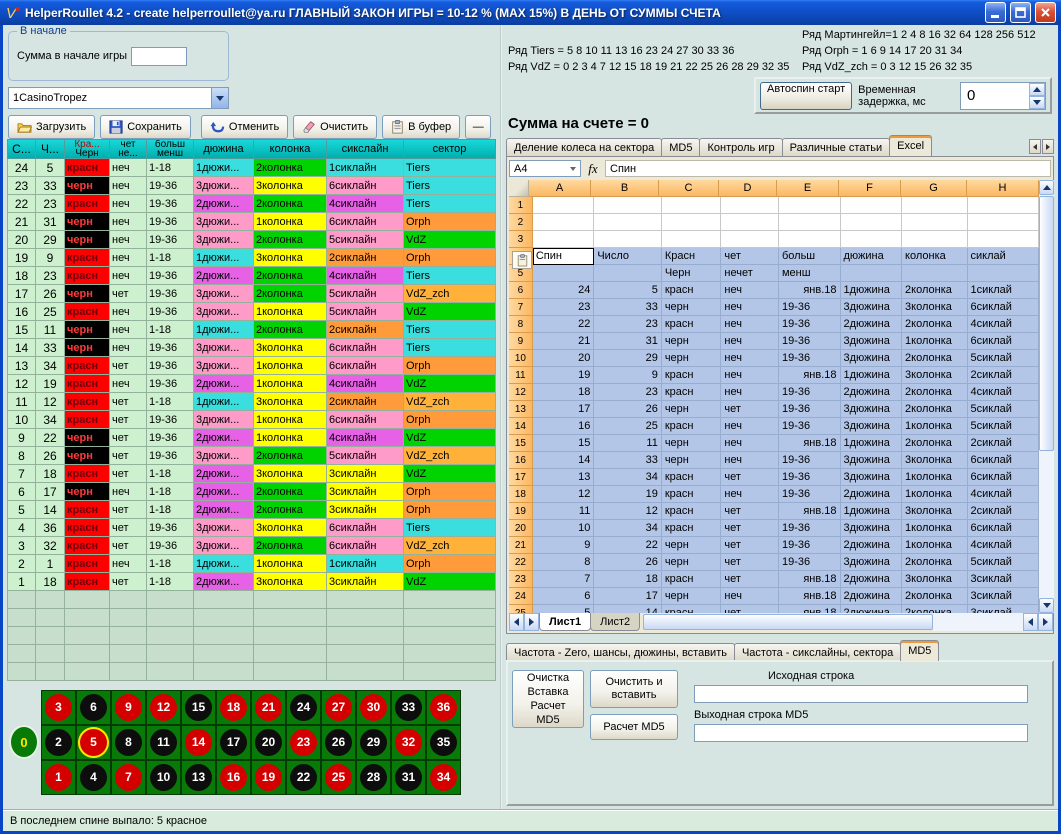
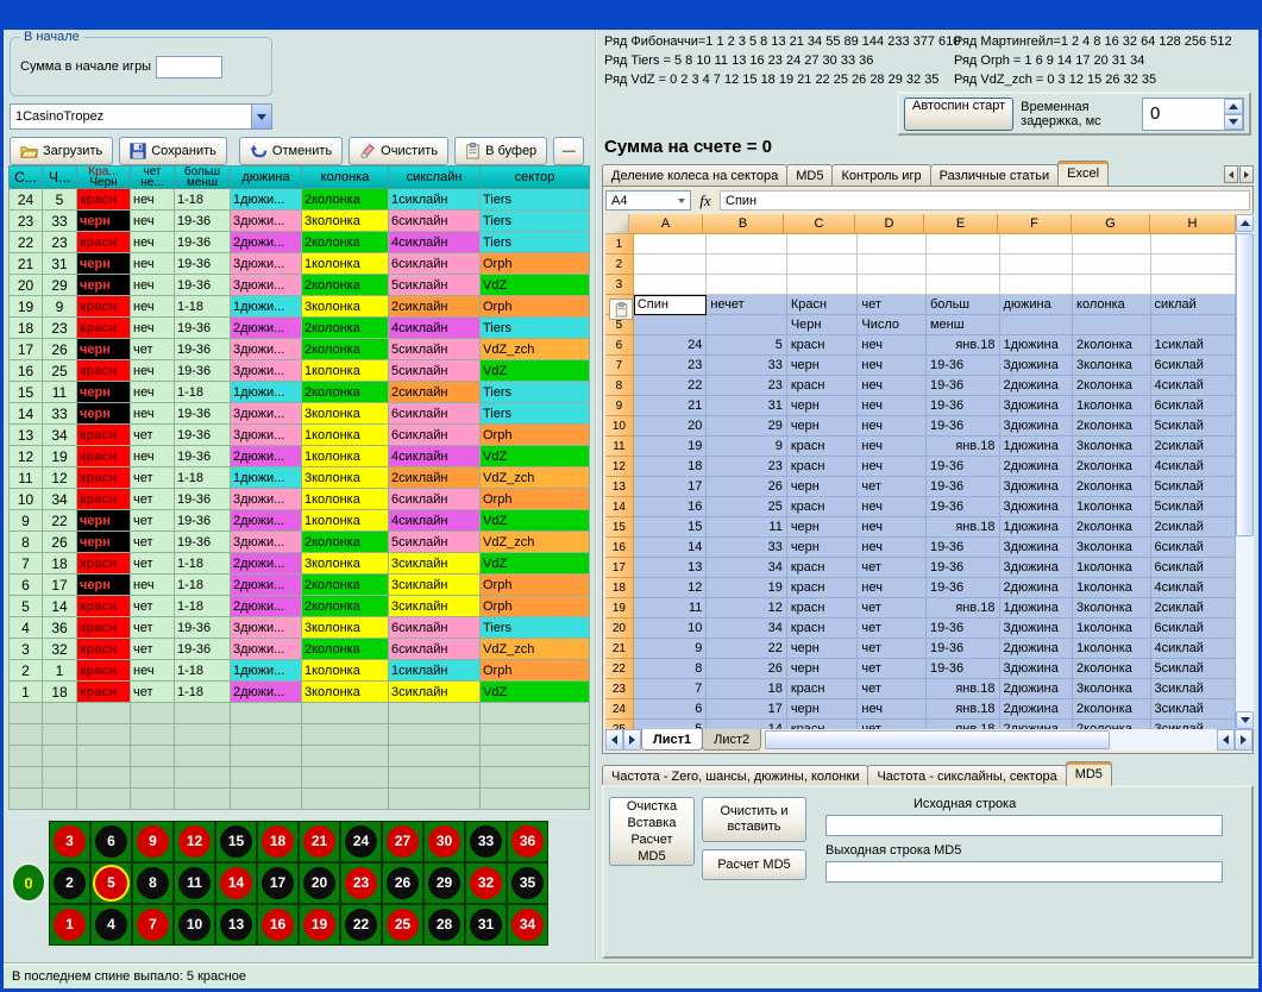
- V
- HelperRoullet 4.2 - create helperroullet@ya.ru ГЛАВНЫЙ ЗАКОН ИГРЫ = 10-12 % (MAX 15%) В ДЕНЬ ОТ СУММЫ СЧЕТА
  В начале
  Сумма в начале игры
  1CasinoTropez
  Загрузить
  Сохранить
  Отменить
  Очистить
  В буфер
  —
  С...
  Ч...
  Кра...
  Черн
  чет
  не...
  больш
  менш
  дюжина
  колонка
  сикслайн
  сектор
  24
  5
  красн
  неч
  1-18
  1дюжи...
  2колонка
  1сиклайн
  Tiers
  23
  33
  черн
  неч
  19-36
  3дюжи...
  3колонка
  6сиклайн
  Tiers
  22
  23
  красн
  неч
  19-36
  2дюжи...
  2колонка
  4сиклайн
  Tiers
  21
  31
  черн
  неч
  19-36
  3дюжи...
  1колонка
  6сиклайн
  Orph
  20
  29
  черн
  неч
  19-36
  3дюжи...
  2колонка
  5сиклайн
  VdZ
  19
  9
  красн
  неч
  1-18
  1дюжи...
  3колонка
  2сиклайн
  Orph
  18
  23
  красн
  неч
  19-36
  2дюжи...
  2колонка
  4сиклайн
  Tiers
  17
  26
  черн
  чет
  19-36
  3дюжи...
  2колонка
  5сиклайн
  VdZ_zch
  16
  25
  красн
  неч
  19-36
  3дюжи...
  1колонка
  5сиклайн
  VdZ
  15
  11
  черн
  неч
  1-18
  1дюжи...
  2колонка
  2сиклайн
  Tiers
  14
  33
  черн
  неч
  19-36
  3дюжи...
  3колонка
  6сиклайн
  Tiers
  13
  34
  красн
  чет
  19-36
  3дюжи...
  1колонка
  6сиклайн
  Orph
  12
  19
  красн
  неч
  19-36
  2дюжи...
  1колонка
  4сиклайн
  VdZ
  11
  12
  красн
  чет
  1-18
  1дюжи...
  3колонка
  2сиклайн
  VdZ_zch
  10
  34
  красн
  чет
  19-36
  3дюжи...
  1колонка
  6сиклайн
  Orph
  9
  22
  черн
  чет
  19-36
  2дюжи...
  1колонка
  4сиклайн
  VdZ
  8
  26
  черн
  чет
  19-36
  3дюжи...
  2колонка
  5сиклайн
  VdZ_zch
  7
  18
  красн
  чет
  1-18
  2дюжи...
  3колонка
  3сиклайн
  VdZ
  6
  17
  черн
  неч
  1-18
  2дюжи...
  2колонка
  3сиклайн
  Orph
  5
  14
  красн
  чет
  1-18
  2дюжи...
  2колонка
  3сиклайн
  Orph
  4
  36
  красн
  чет
  19-36
  3дюжи...
  3колонка
  6сиклайн
  Tiers
  3
  32
  красн
  чет
  19-36
  3дюжи...
  2колонка
  6сиклайн
  VdZ_zch
  2
  1
  красн
  неч
  1-18
  1дюжи...
  1колонка
  1сиклайн
  Orph
  1
  18
  красн
  чет
  1-18
  2дюжи...
  3колонка
  3сиклайн
  VdZ
  0
  3
  6
  9
  12
  15
  18
  21
  24
  27
  30
  33
  36
  2
  5
  8
  11
  14
  17
  20
  23
  26
  29
  32
  35
  1
  4
  7
  10
  13
  16
  19
  22
  25
  28
  31
  34
+ Ряд Фибоначчи=1 1 2 3 5 8 13 21 34 55 89 144 233 377 610
  Ряд Tiers = 5 8 10 11 13 16 23 24 27 30 33 36
  Ряд VdZ = 0 2 3 4 7 12 15 18 19 21 22 25 26 28 29 32 35
  Ряд Мартингейл=1 2 4 8 16 32 64 128 256 512
  Ряд Orph = 1 6 9 14 17 20 31 34
  Ряд VdZ_zch = 0 3 12 15 26 32 35
  Автоспин старт
  Временная
  задержка, мс
  0
  Сумма на счете = 0
  Деление колеса на сектора
  MD5
  Контроль игр
  Различные статьи
  Excel
  A4
  fx
  Спин
  A
  B
  C
  D
  E
  F
  G
  H
  1
  2
  3
  Спин
- Число
+ нечет
  Красн
  чет
  больш
  дюжина
  колонка
  сиклай
  5
  Черн
- нечет
+ Число
  менш
  6
  24
  5
  красн
  неч
  янв.18
  1дюжина
  2колонка
  1сиклай
  7
  23
  33
  черн
  неч
  19-36
  3дюжина
  3колонка
  6сиклай
  8
  22
  23
  красн
  неч
  19-36
  2дюжина
  2колонка
  4сиклай
  9
  21
  31
  черн
  неч
  19-36
  3дюжина
  1колонка
  6сиклай
  10
  20
  29
  черн
  неч
  19-36
  3дюжина
  2колонка
  5сиклай
  11
  19
  9
  красн
  неч
  янв.18
  1дюжина
  3колонка
  2сиклай
  12
  18
  23
  красн
  неч
  19-36
  2дюжина
  2колонка
  4сиклай
  13
  17
  26
  черн
  чет
  19-36
  3дюжина
  2колонка
  5сиклай
  14
  16
  25
  красн
  неч
  19-36
  3дюжина
  1колонка
  5сиклай
  15
  15
  11
  черн
  неч
  янв.18
  1дюжина
  2колонка
  2сиклай
  16
  14
  33
  черн
  неч
  19-36
  3дюжина
  3колонка
  6сиклай
  17
  13
  34
  красн
  чет
  19-36
  3дюжина
  1колонка
  6сиклай
  18
  12
  19
  красн
  неч
  19-36
  2дюжина
  1колонка
  4сиклай
  19
  11
  12
  красн
  чет
  янв.18
  1дюжина
  3колонка
  2сиклай
  20
  10
  34
  красн
  чет
  19-36
  3дюжина
  1колонка
  6сиклай
  21
  9
  22
  черн
  чет
  19-36
  2дюжина
  1колонка
  4сиклай
  22
  8
  26
  черн
  чет
  19-36
  3дюжина
  2колонка
  5сиклай
  23
  7
  18
  красн
  чет
  янв.18
  2дюжина
  3колонка
  3сиклай
  24
  6
  17
  черн
  неч
  янв.18
  2дюжина
  2колонка
  3сиклай
  Лист1
  Лист2
- Частота - Zero, шансы, дюжины, вставить
+ Частота - Zero, шансы, дюжины, колонки
  Частота - сикслайны, сектора
  MD5
  Очистка
  Вставка
  Расчет MD5
  Очистить и вставить
  Расчет MD5
  Исходная строка
  Выходная строка MD5
  В последнем спине выпало: 5 красное
